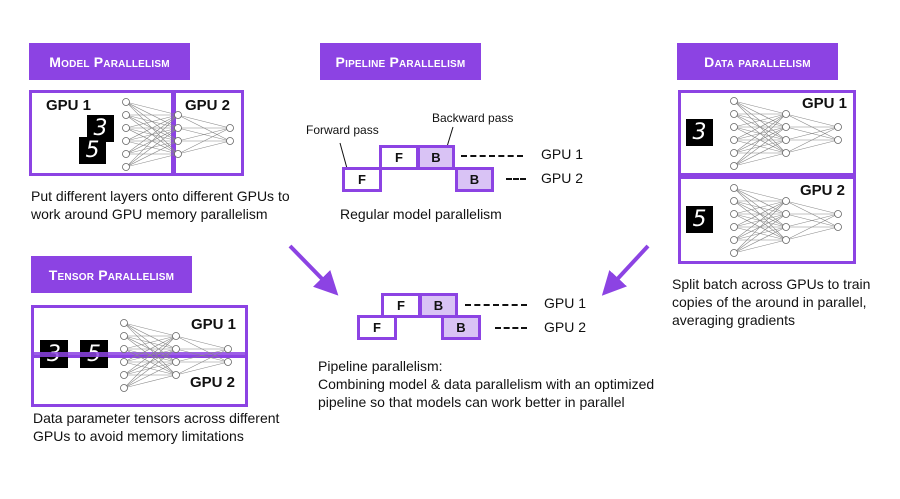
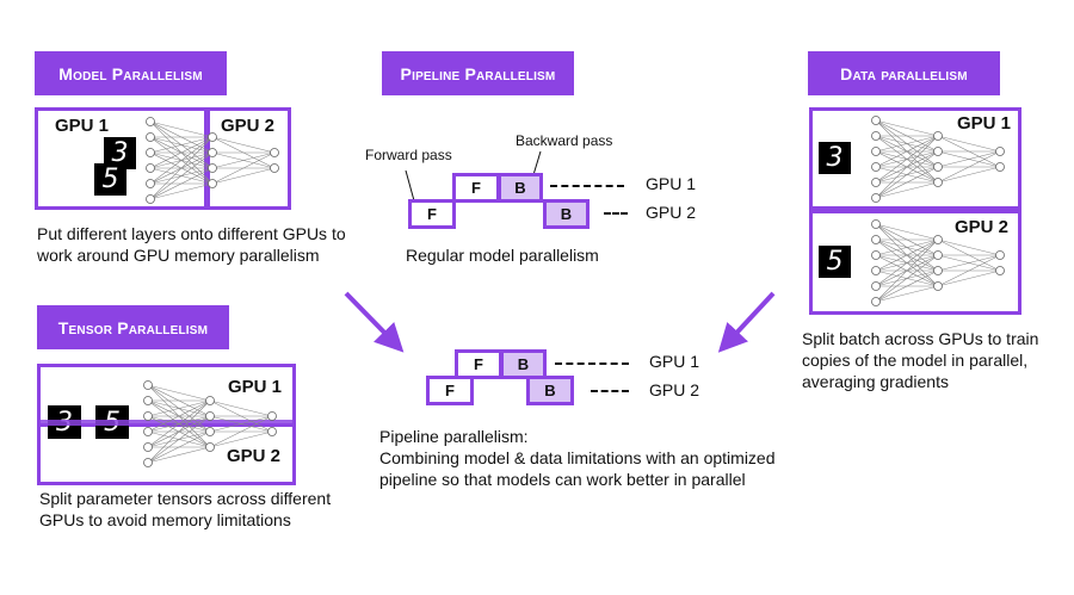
  Model Parallelism
  GPU 1
  GPU 2
  3
  5
  Put different layers onto different GPUs to work around GPU memory parallelism
  Tensor Parallelism
  GPU 1
  GPU 2
  3
  5
- Data parameter tensors across different GPUs to avoid memory limitations
+ Split parameter tensors across different GPUs to avoid memory limitations
  Pipeline Parallelism
  Forward pass
  Backward pass
  F
  B
  F
  B
  GPU 1
  GPU 2
  Regular model parallelism
  F
  B
  F
  B
  GPU 1
  GPU 2
  Pipeline parallelism:
- Combining model & data parallelism with an optimized pipeline so that models can work better in parallel
+ Combining model & data limitations with an optimized pipeline so that models can work better in parallel
  Data parallelism
  GPU 1
  GPU 2
  3
  5
- Split batch across GPUs to train copies of the around in parallel, averaging gradients
+ Split batch across GPUs to train copies of the model in parallel, averaging gradients
